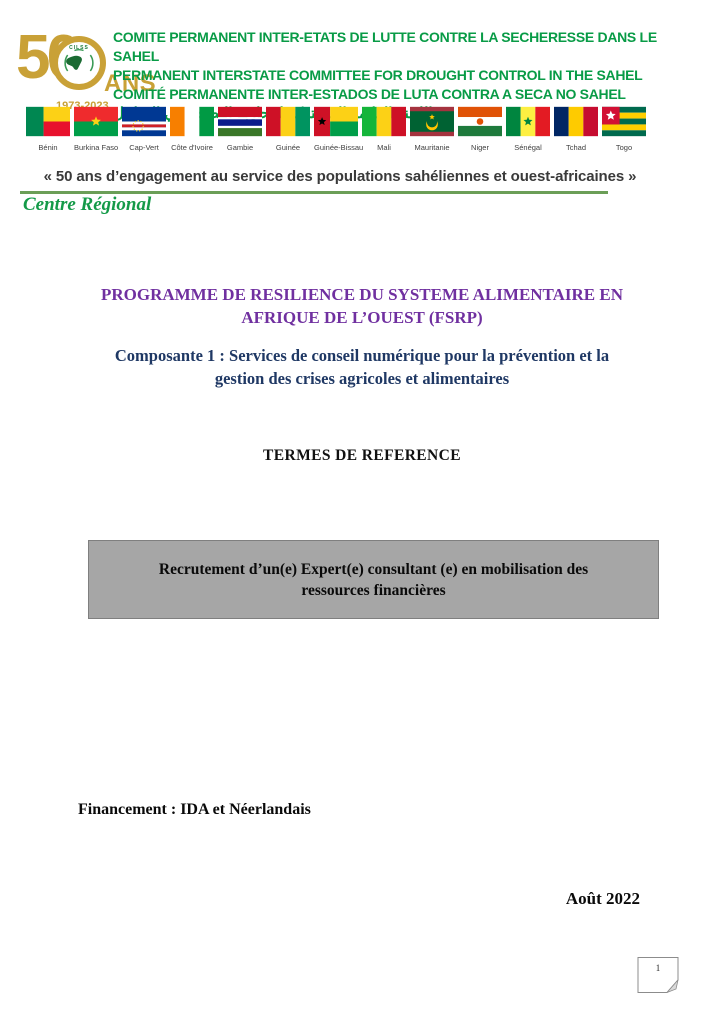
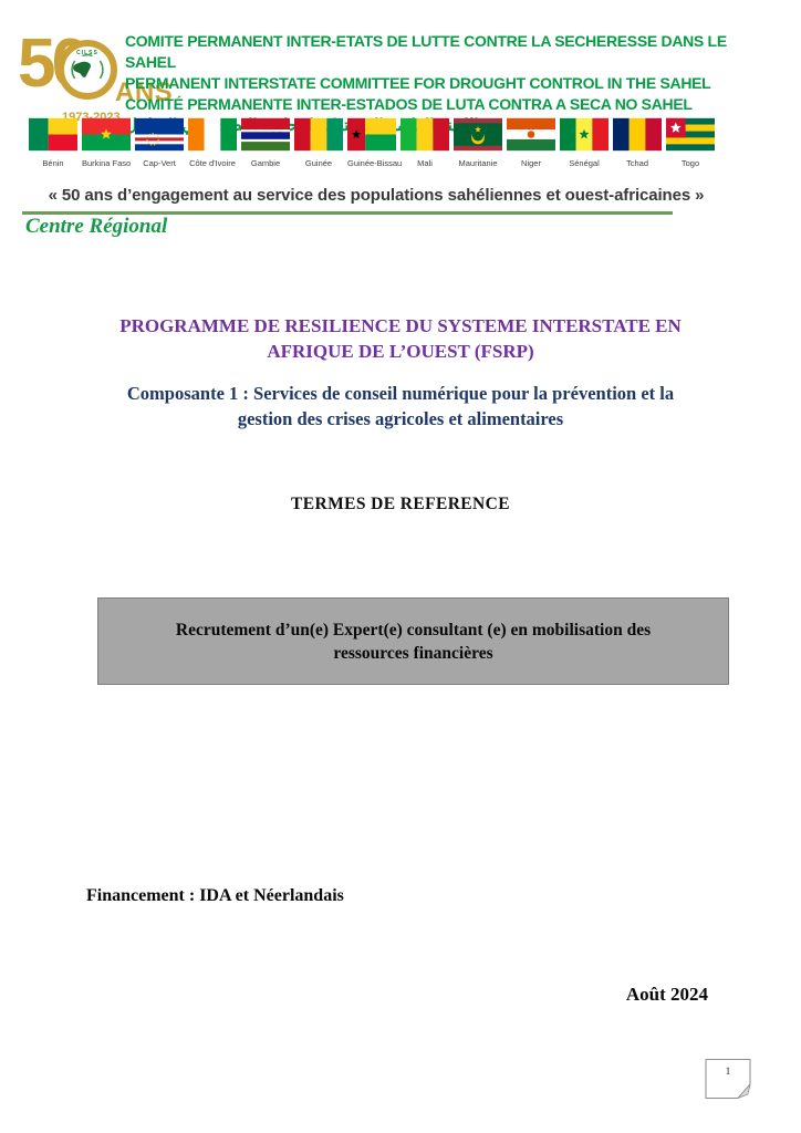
  ANS
  1973-2023
  COMITE PERMANENT INTER-ETATS DE LUTTE CONTRE LA SECHERESSE DANS LE SAHEL
  PERMANENT INTERSTATE COMMITTEE FOR DROUGHT CONTROL IN THE SAHEL
  COMITÉ PERMANENTE INTER-ESTADOS DE LUTA CONTRA A SECA NO SAHEL
  Bénin
  Burkina Faso
  Cap-Vert
  Côte d'Ivoire
  Gambie
  Guinée
  Guinée-Bissa
  Mali
  Mauritanie
  Niger
  Sénégal
  Tchad
  Togo
  « 50 ans d’engagement au service des populations sahéliennes et ouest-africaines »
  Centre Régional
- PROGRAMME DE RESILIENCE DU SYSTEME ALIMENTAIRE EN
+ PROGRAMME DE RESILIENCE DU SYSTEME INTERSTATE EN
  AFRIQUE DE L’OUEST (FSRP)
  Composante 1 : Services de conseil numérique pour la prévention et la
  gestion des crises agricoles et alimentaires
  TERMES DE REFERENCE
  Recrutement d’un(e) Expert(e) consultant (e) en mobilisation des
  ressources financières
  Financement : IDA et Néerlandais
- Août 2022
+ Août 2024
  1
